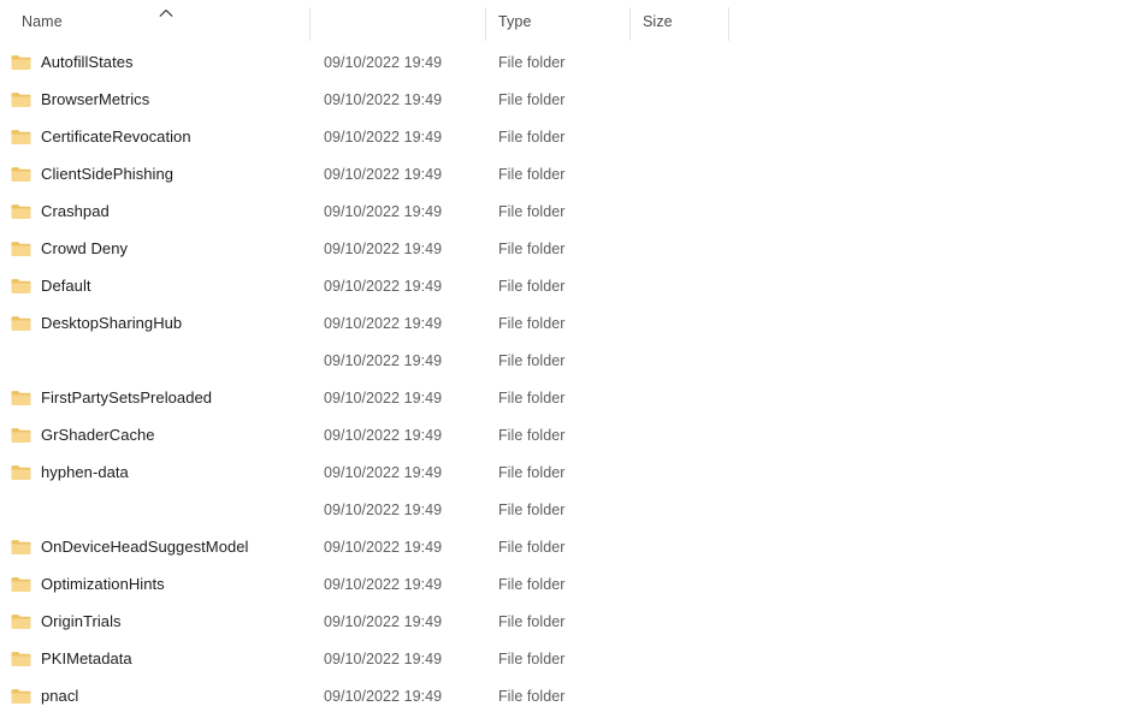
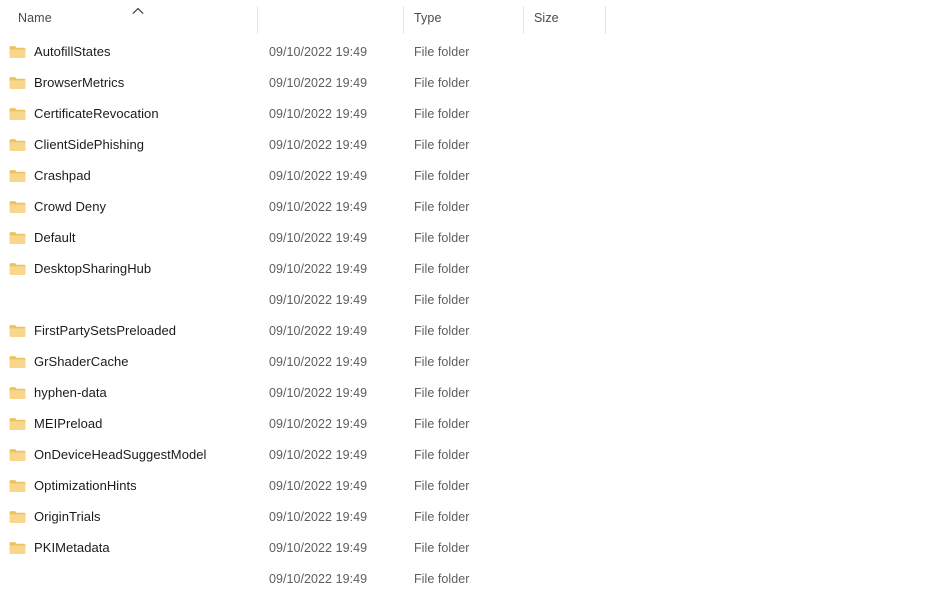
  Name
  Type
  Size
  AutofillStates
  09/10/2022 19:49
  File folder
  BrowserMetrics
  09/10/2022 19:49
  File folder
  CertificateRevocation
  09/10/2022 19:49
  File folder
  ClientSidePhishing
  09/10/2022 19:49
  File folder
  Crashpad
  09/10/2022 19:49
  File folder
  Crowd Deny
  09/10/2022 19:49
  File folder
  Default
  09/10/2022 19:49
  File folder
  DesktopSharingHub
  09/10/2022 19:49
  File folder
  09/10/2022 19:49
  File folder
  FirstPartySetsPreloaded
  09/10/2022 19:49
  File folder
  GrShaderCache
  09/10/2022 19:49
  File folder
  hyphen-data
  09/10/2022 19:49
  File folder
+ MEIPreload
  09/10/2022 19:49
  File folder
  OnDeviceHeadSuggestModel
  09/10/2022 19:49
  File folder
  OptimizationHints
  09/10/2022 19:49
  File folder
  OriginTrials
  09/10/2022 19:49
  File folder
  PKIMetadata
  09/10/2022 19:49
  File folder
- pnacl
  09/10/2022 19:49
  File folder
